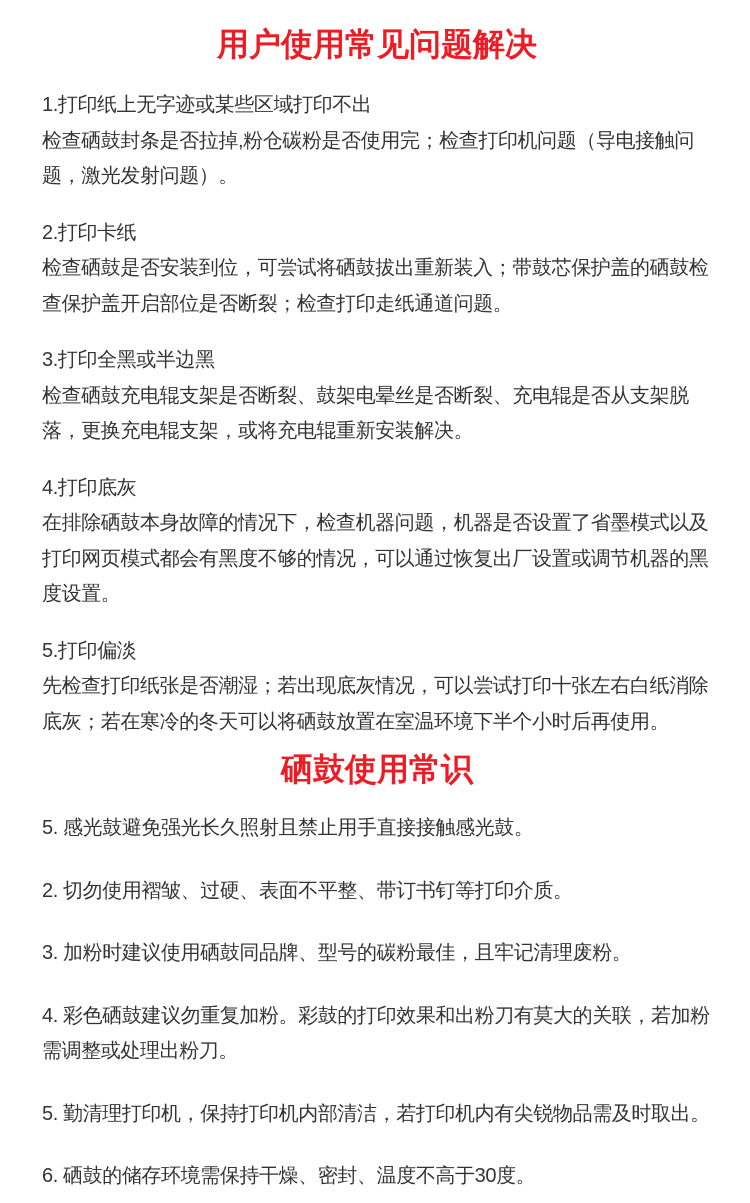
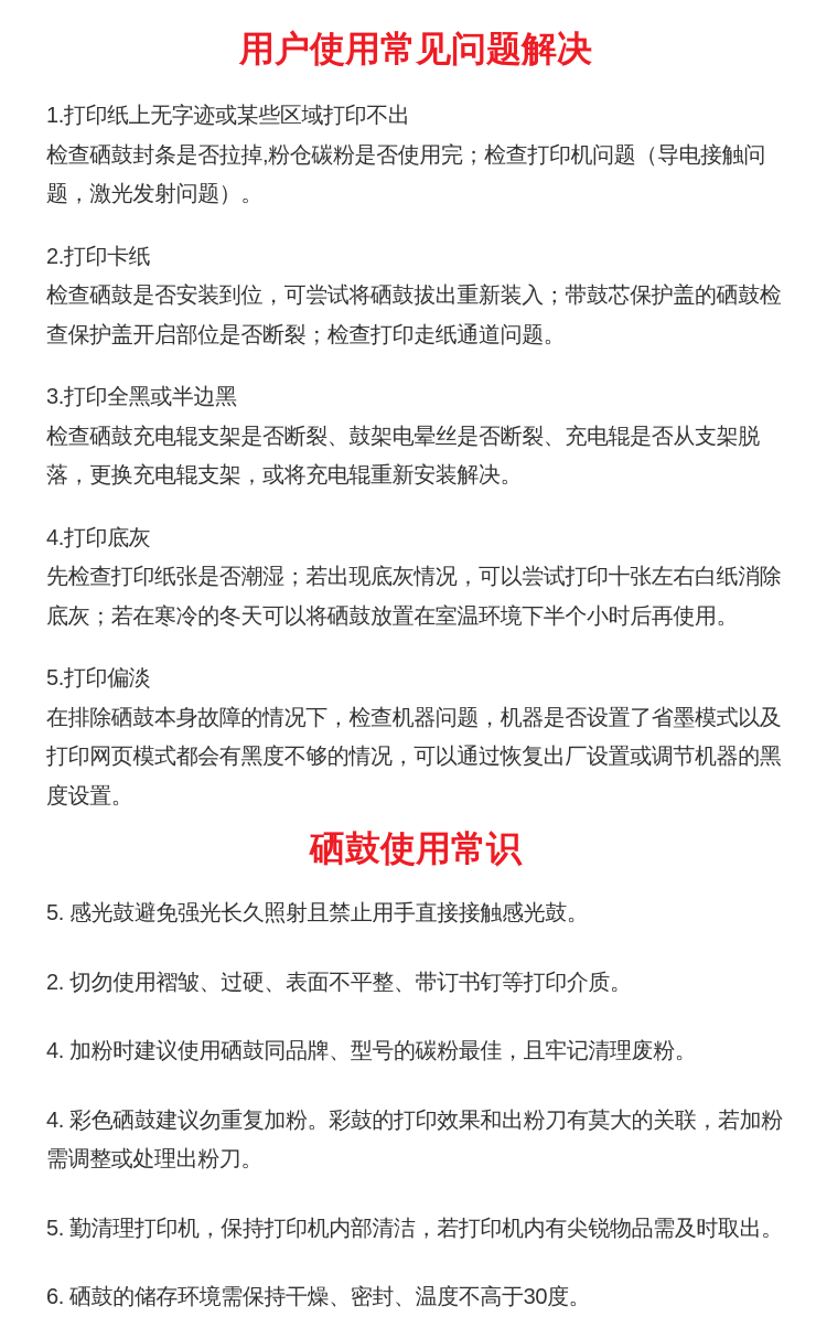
  用户使用常见问题解决
  1.打印纸上无字迹或某些区域打印不出
  检查硒鼓封条是否拉掉,粉仓碳粉是否使用完；检查打印机问题（导电接触问题，激光发射问题）。
  2.打印卡纸
  检查硒鼓是否安装到位，可尝试将硒鼓拔出重新装入；带鼓芯保护盖的硒鼓检查保护盖开启部位是否断裂；检查打印走纸通道问题。
  3.打印全黑或半边黑
  检查硒鼓充电辊支架是否断裂、鼓架电晕丝是否断裂、充电辊是否从支架脱落，更换充电辊支架，或将充电辊重新安装解决。
  4.打印底灰
- 在排除硒鼓本身故障的情况下，检查机器问题，机器是否设置了省墨模式以及打印网页模式都会有黑度不够的情况，可以通过恢复出厂设置或调节机器的黑度设置。
+ 先检查打印纸张是否潮湿；若出现底灰情况，可以尝试打印十张左右白纸消除底灰；若在寒冷的冬天可以将硒鼓放置在室温环境下半个小时后再使用。
  5.打印偏淡
- 先检查打印纸张是否潮湿；若出现底灰情况，可以尝试打印十张左右白纸消除底灰；若在寒冷的冬天可以将硒鼓放置在室温环境下半个小时后再使用。
+ 在排除硒鼓本身故障的情况下，检查机器问题，机器是否设置了省墨模式以及打印网页模式都会有黑度不够的情况，可以通过恢复出厂设置或调节机器的黑度设置。
  硒鼓使用常识
  5. 感光鼓避免强光长久照射且禁止用手直接接触感光鼓。
  2. 切勿使用褶皱、过硬、表面不平整、带订书钉等打印介质。
- 3. 加粉时建议使用硒鼓同品牌、型号的碳粉最佳，且牢记清理废粉。
+ 4. 加粉时建议使用硒鼓同品牌、型号的碳粉最佳，且牢记清理废粉。
  4. 彩色硒鼓建议勿重复加粉。彩鼓的打印效果和出粉刀有莫大的关联，若加粉需调整或处理出粉刀。
  5. 勤清理打印机，保持打印机内部清洁，若打印机内有尖锐物品需及时取出。
  6. 硒鼓的储存环境需保持干燥、密封、温度不高于30度。
